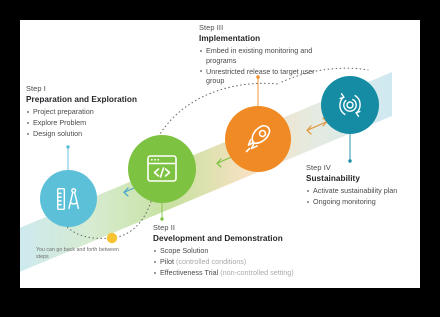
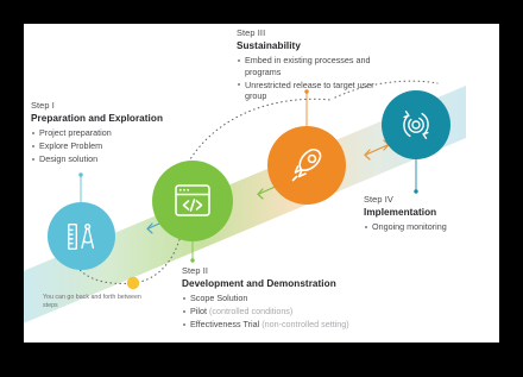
  Step I
  Preparation and Exploration
  Project preparation
  Explore Problem
  Design solution
  Step II
  Development and Demonstration
  Scope Solution
  Pilot (controlled conditions)
  Effectiveness Trial (non-controlled setting)
  Step III
- Implementation
+ Sustainability
- Embed in existing monitoring and programs
+ Embed in existing processes and programs
  Unrestricted release to target user group
  Step IV
- Sustainability
+ Implementation
- Activate sustainability plan
  Ongoing monitoring
